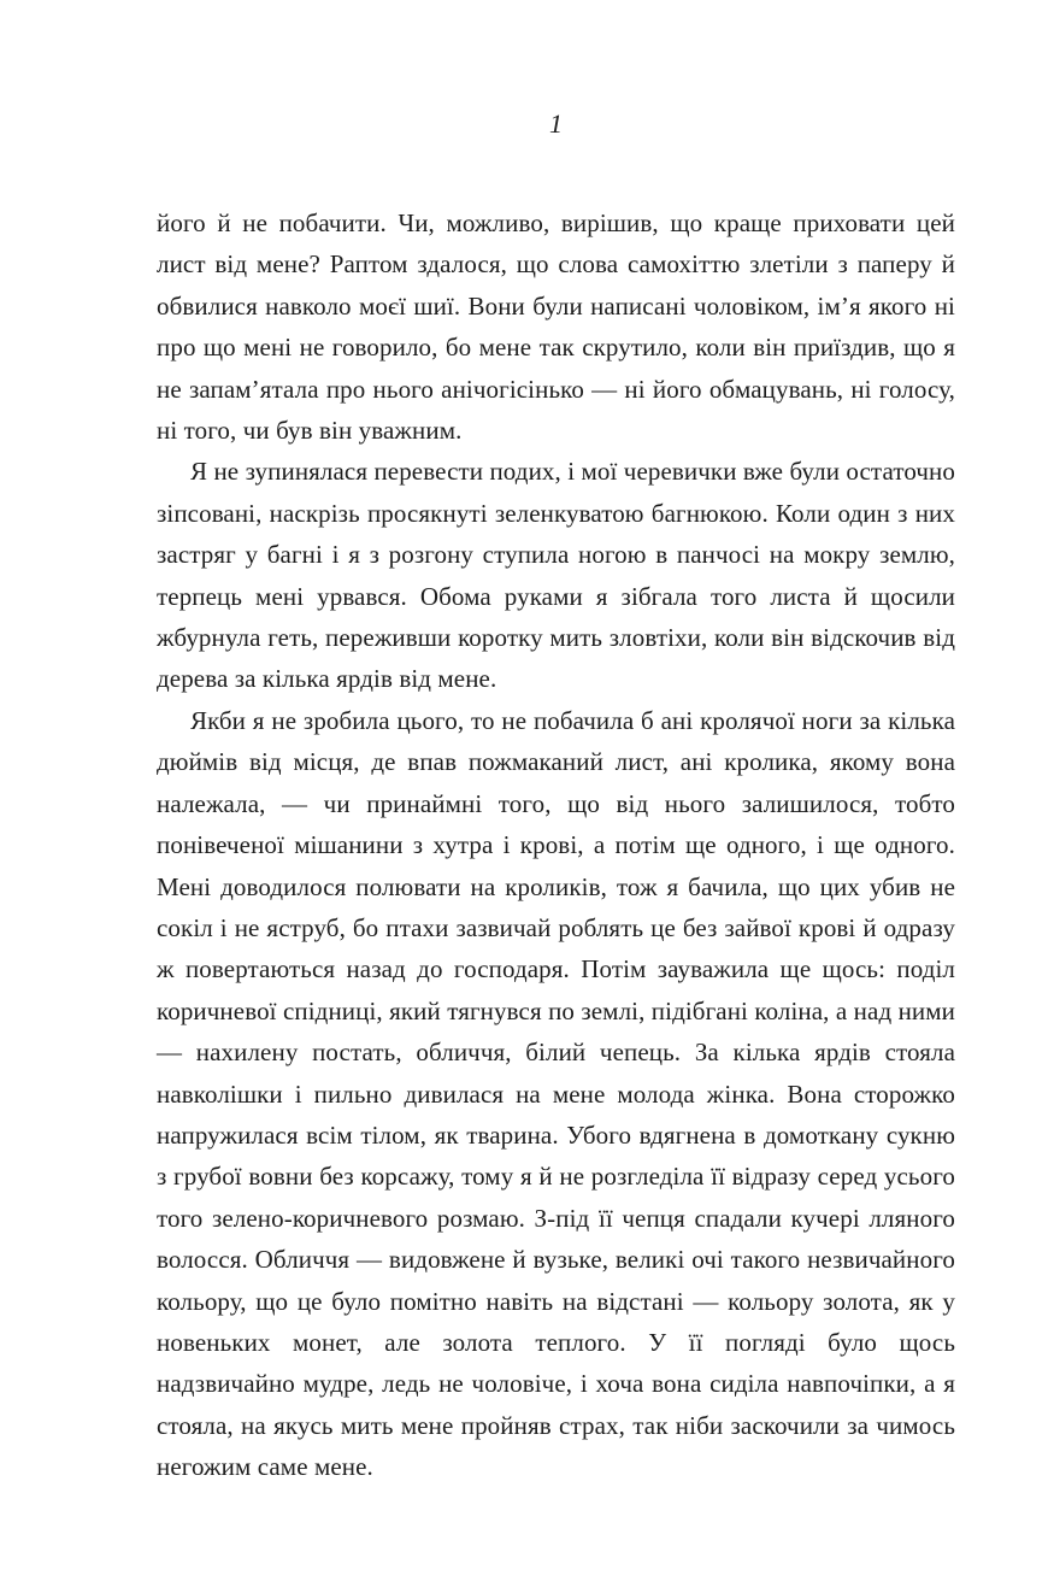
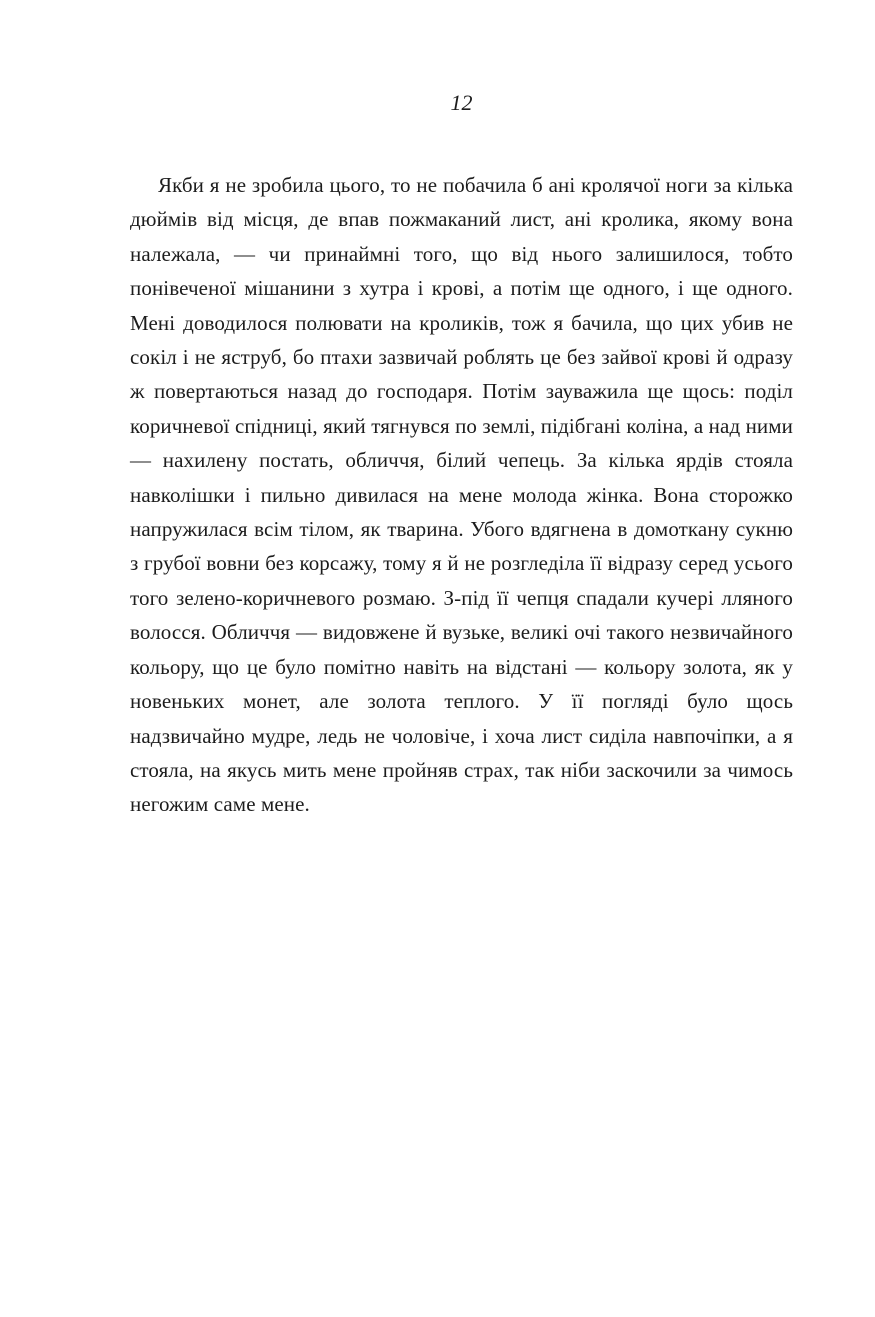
- 1
+ 12
- його й не побачити. Чи, можливо, вирішив, що краще приховати цей лист від мене? Раптом здалося, що слова самохіттю злетіли з паперу й обвилися навколо моєї шиї. Вони були написані чоловіком, ім’я якого ні про що мені не говорило, бо мене так скрутило, коли він приїздив, що я не запам’ятала про нього анічогісінько — ні його обмацувань, ні голосу, ні того, чи був він уважним.
- Я не зупинялася перевести подих, і мої черевички вже були остаточно зіпсовані, наскрізь просякнуті зеленкуватою багнюкою. Коли один з них застряг у багні і я з розгону ступила ногою в панчосі на мокру землю, терпець мені урвався. Обома руками я зібгала того листа й щосили жбурнула геть, переживши коротку мить зловтіхи, коли він відскочив від дерева за кілька ярдів від мене.
- Якби я не зробила цього, то не побачила б ані кролячої ноги за кілька дюймів від місця, де впав пожмаканий лист, ані кролика, якому вона належала, — чи принаймні того, що від нього залишилося, тобто понівеченої мішанини з хутра і крові, а потім ще одного, і ще одного. Мені доводилося полювати на кроликів, тож я бачила, що цих убив не сокіл і не яструб, бо птахи зазвичай роблять це без зайвої крові й одразу ж повертаються назад до господаря. Потім зауважила ще щось: поділ коричневої спідниці, який тягнувся по землі, підібгані коліна, а над ними — нахилену постать, обличчя, білий чепець. За кілька ярдів стояла навколішки і пильно дивилася на мене молода жінка. Вона сторожко напружилася всім тілом, як тварина. Убого вдягнена в домоткану сукню з грубої вовни без корсажу, тому я й не розгледіла її відразу серед усього того зелено-коричневого розмаю. З-під її чепця спадали кучері лляного волосся. Обличчя — видовжене й вузьке, великі очі такого незвичайного кольору, що це було помітно навіть на відстані — кольору золота, як у новеньких монет, але золота теплого. У її погляді було щось надзвичайно мудре, ледь не чоловіче, і хоча вона сиділа навпочіпки, а я стояла, на якусь мить мене пройняв страх, так ніби заскочили за чимось негожим саме мене.
+ Якби я не зробила цього, то не побачила б ані кролячої ноги за кілька дюймів від місця, де впав пожмаканий лист, ані кролика, якому вона належала, — чи принаймні того, що від нього залишилося, тобто понівеченої мішанини з хутра і крові, а потім ще одного, і ще одного. Мені доводилося полювати на кроликів, тож я бачила, що цих убив не сокіл і не яструб, бо птахи зазвичай роблять це без зайвої крові й одразу ж повертаються назад до господаря. Потім зауважила ще щось: поділ коричневої спідниці, який тягнувся по землі, підібгані коліна, а над ними — нахилену постать, обличчя, білий чепець. За кілька ярдів стояла навколішки і пильно дивилася на мене молода жінка. Вона сторожко напружилася всім тілом, як тварина. Убого вдягнена в домоткану сукню з грубої вовни без корсажу, тому я й не розгледіла її відразу серед усього того зелено-коричневого розмаю. З-під її чепця спадали кучері лляного волосся. Обличчя — видовжене й вузьке, великі очі такого незвичайного кольору, що це було помітно навіть на відстані — кольору золота, як у новеньких монет, але золота теплого. У її погляді було щось надзвичайно мудре, ледь не чоловіче, і хоча лист сиділа навпочіпки, а я стояла, на якусь мить мене пройняв страх, так ніби заскочили за чимось негожим саме мене.
